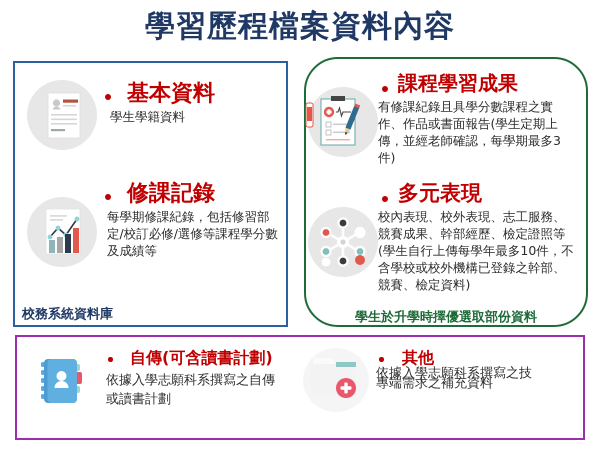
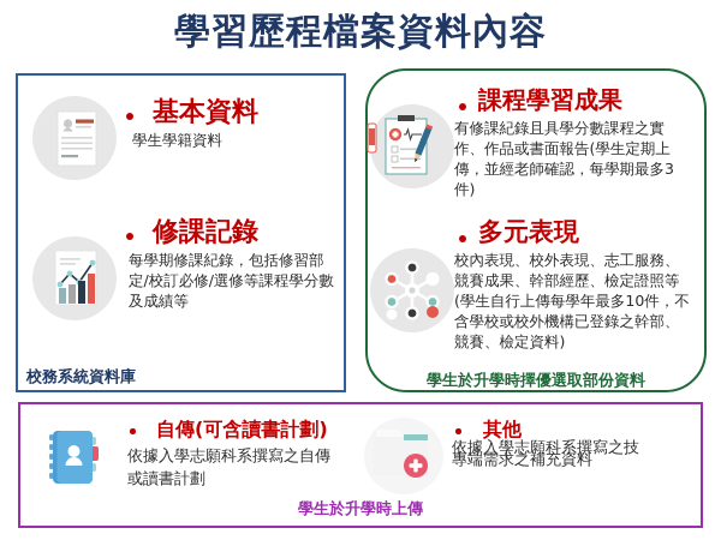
  學習歷程檔案資料內容
  基本資料
  學生學籍資料
  修課記錄
  每學期修課紀錄，包括修習部定/校訂必修/選修等課程學分數及成績等
  校務系統資料庫
  課程學習成果
  有修課紀錄且具學分數課程之實作、作品或書面報告(學生定期上傳，並經老師確認，每學期最多3件)
  多元表現
  校內表現、校外表現、志工服務、競賽成果、幹部經歷、檢定證照等(學生自行上傳每學年最多10件，不含學校或校外機構已登錄之幹部、競賽、檢定資料)
  學生於升學時擇優選取部份資料
  自傳(可含讀書計劃)
  依據入學志願科系撰寫之自傳或讀書計劃
  其他
  依據入學志願科系撰寫之技
  專端需求之補充資料
+ 學生於升學時上傳
